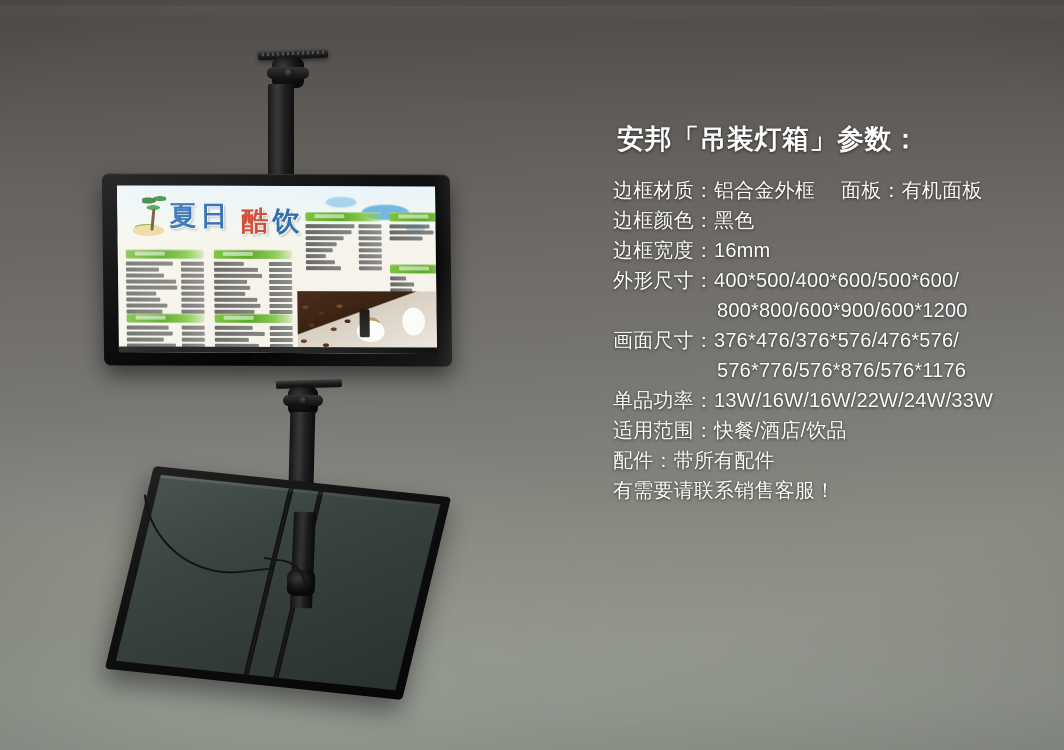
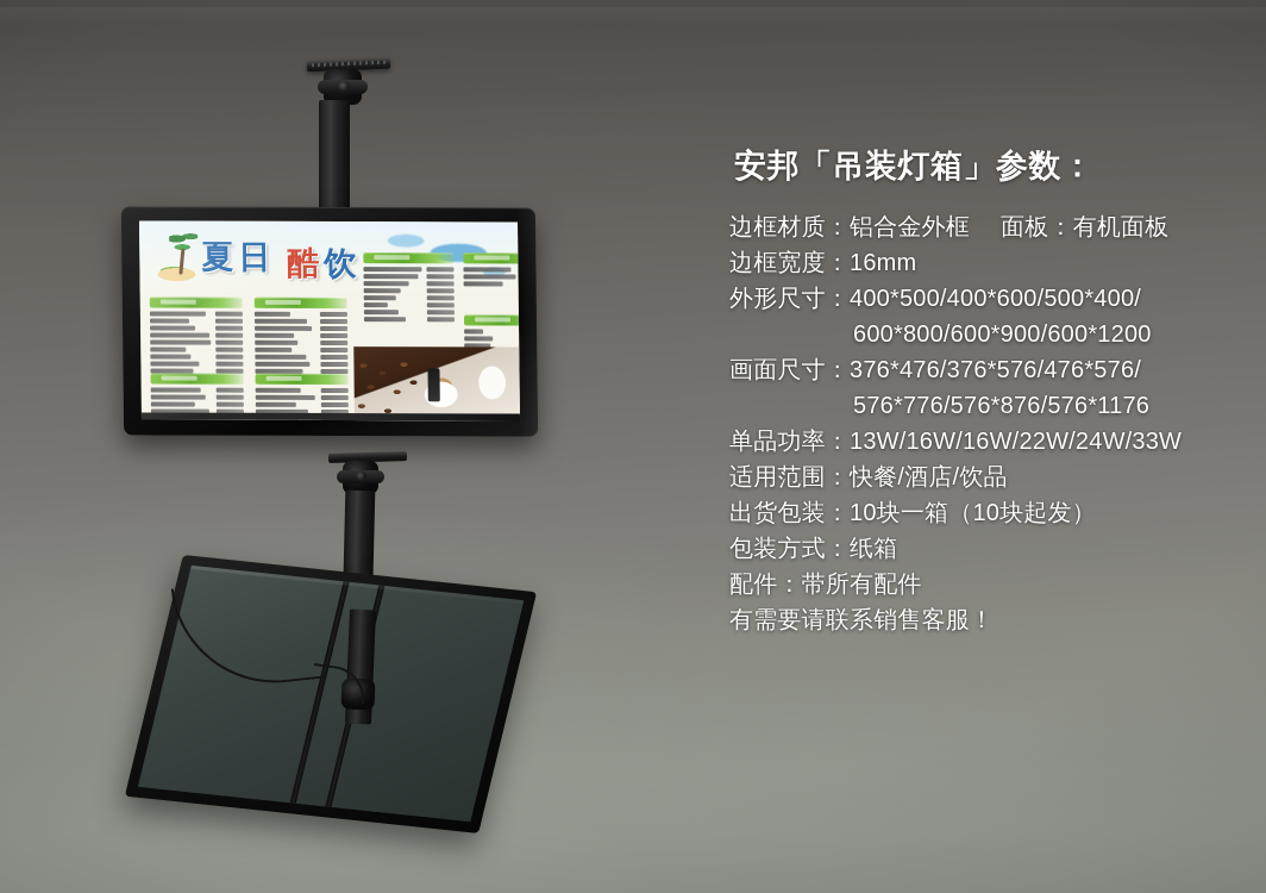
  安邦「吊装灯箱」参数：
  边框材质：铝合金外框 面板：有机面板
- 边框颜色：黑色
  边框宽度：16mm
- 外形尺寸：400*500/400*600/500*600/
+ 外形尺寸：400*500/400*600/500*400/
- 800*800/600*900/600*1200
+ 600*800/600*900/600*1200
  画面尺寸：376*476/376*576/476*576/
  576*776/576*876/576*1176
  单品功率：13W/16W/16W/22W/24W/33W
  适用范围：快餐/酒店/饮品
+ 出货包装：10块一箱（10块起发）
+ 包装方式：纸箱
  配件：带所有配件
  有需要请联系销售客服！
